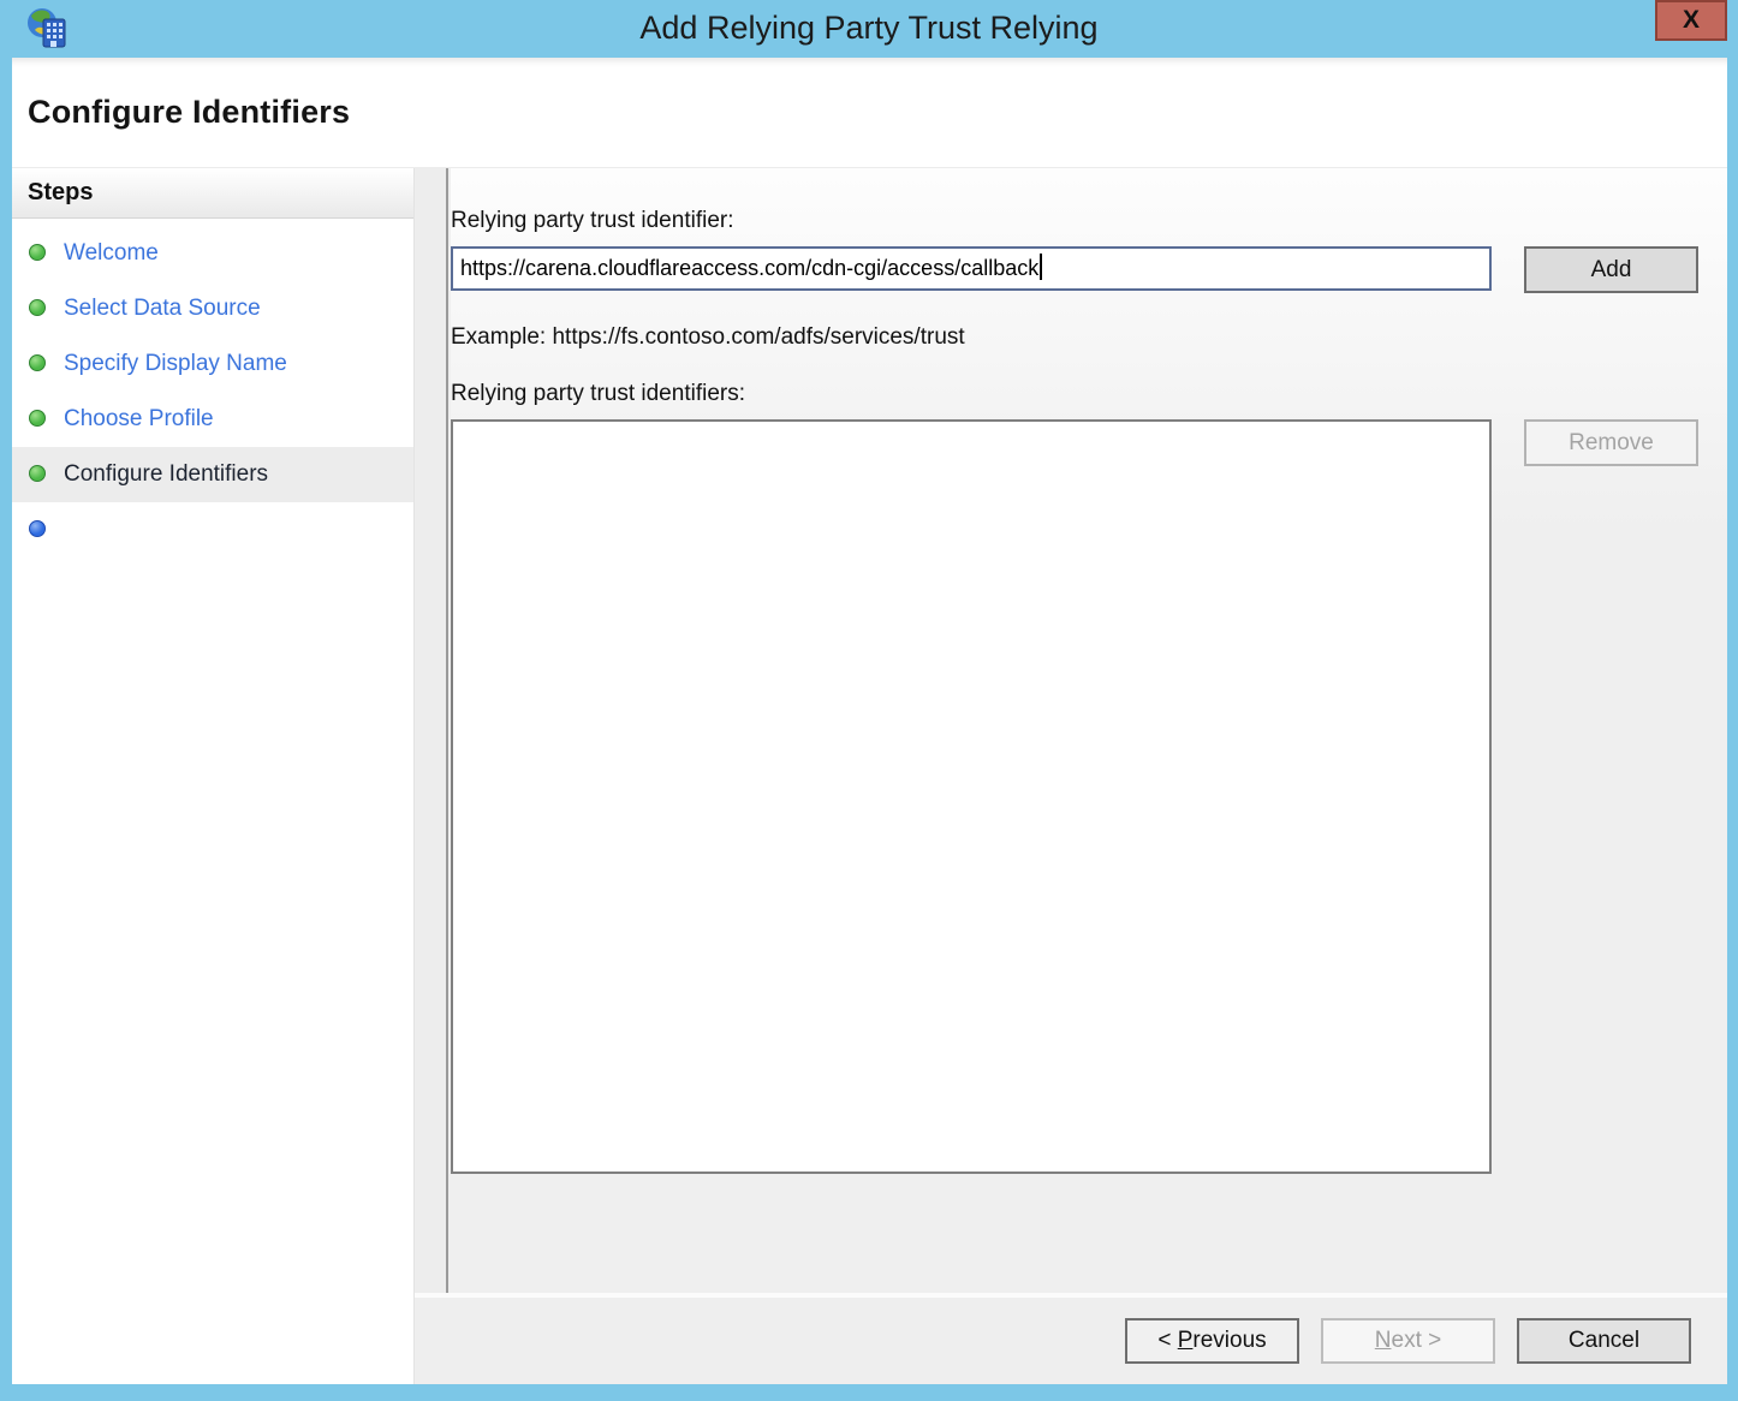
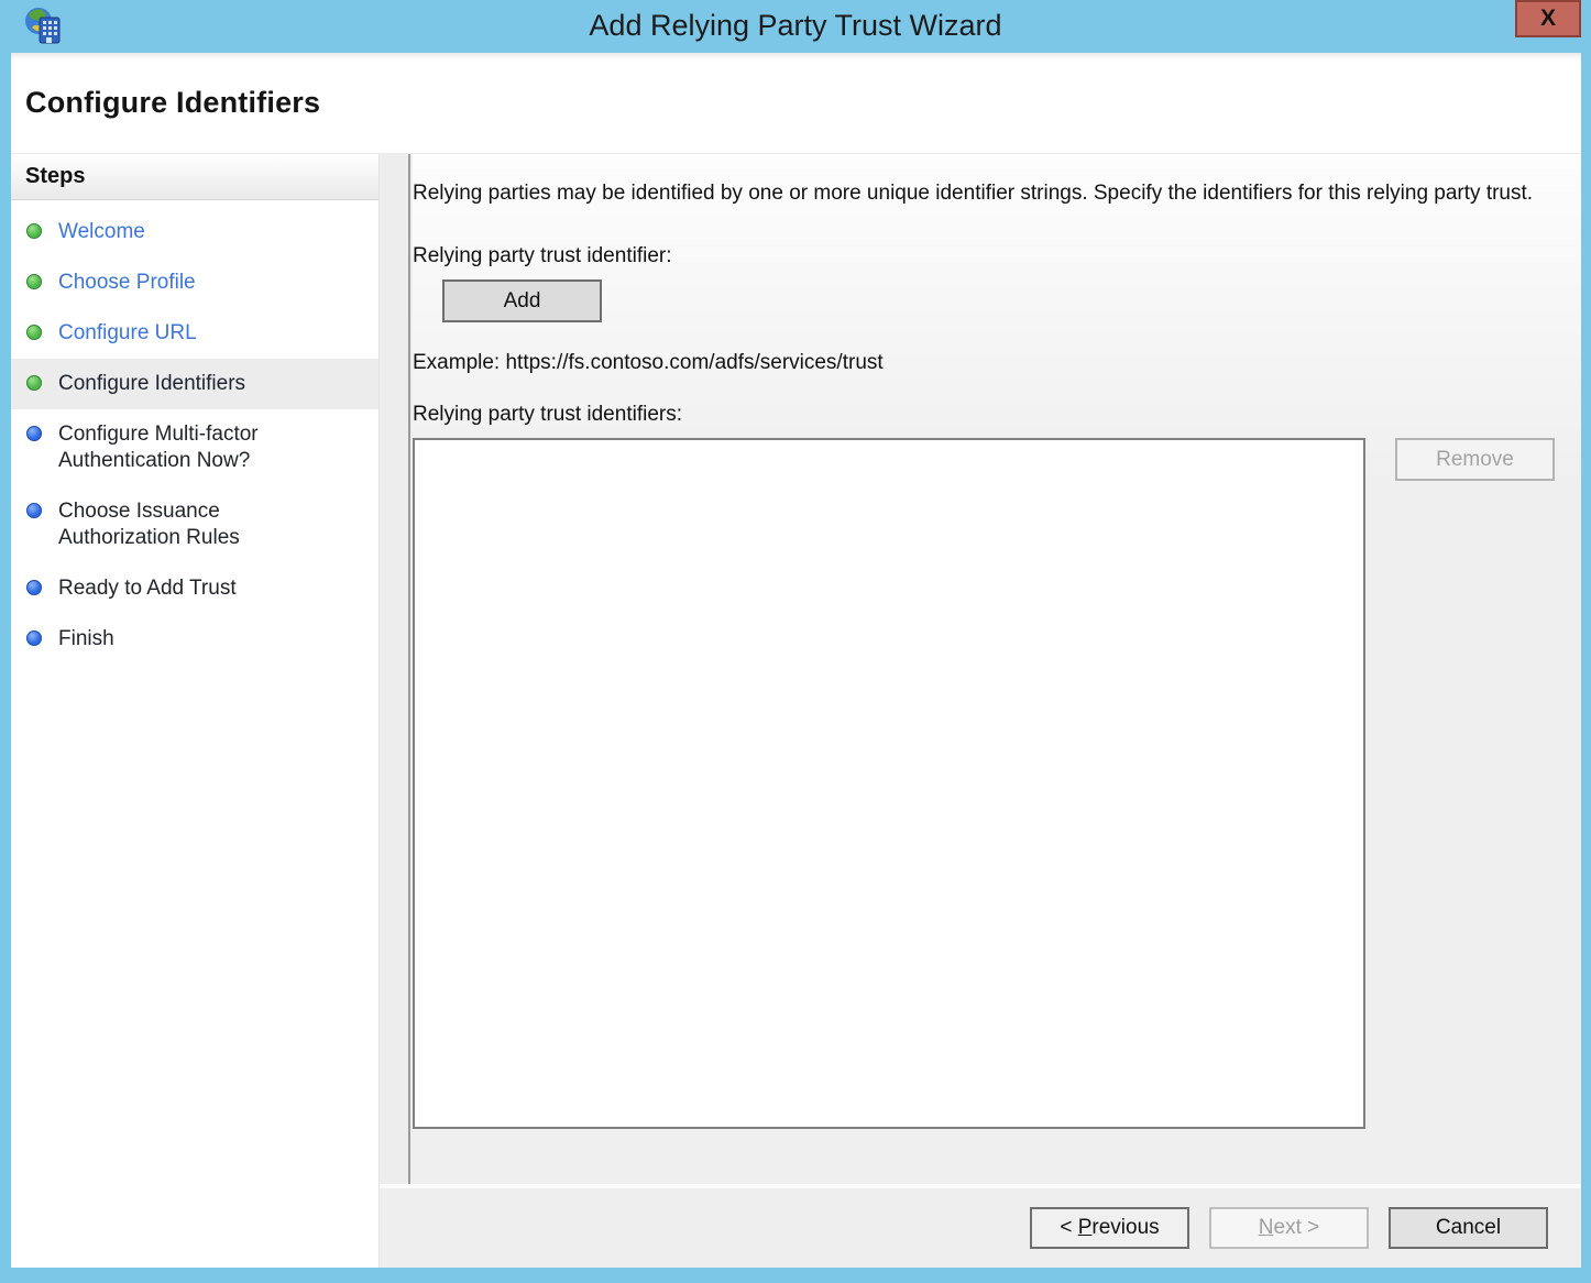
- Add Relying Party Trust Relying
+ Add Relying Party Trust Wizard
  X
  Configure Identifiers
  Steps
  Welcome
- Select Data Source
- Specify Display Name
  Choose Profile
+ Configure URL
  Configure Identifiers
+ Configure Multi-factor Authentication Now?
+ Choose Issuance Authorization Rules
+ Ready to Add Trust
+ Finish
+ Relying parties may be identified by one or more unique identifier strings. Specify the identifiers for this relying party trust.
  Relying party trust identifier:
- https://carena.cloudflareaccess.com/cdn-cgi/access/callback
  Add
  Example: https://fs.contoso.com/adfs/services/trust
  Relying party trust identifiers:
  Remove
  < Previous
  Next >
  Cancel
